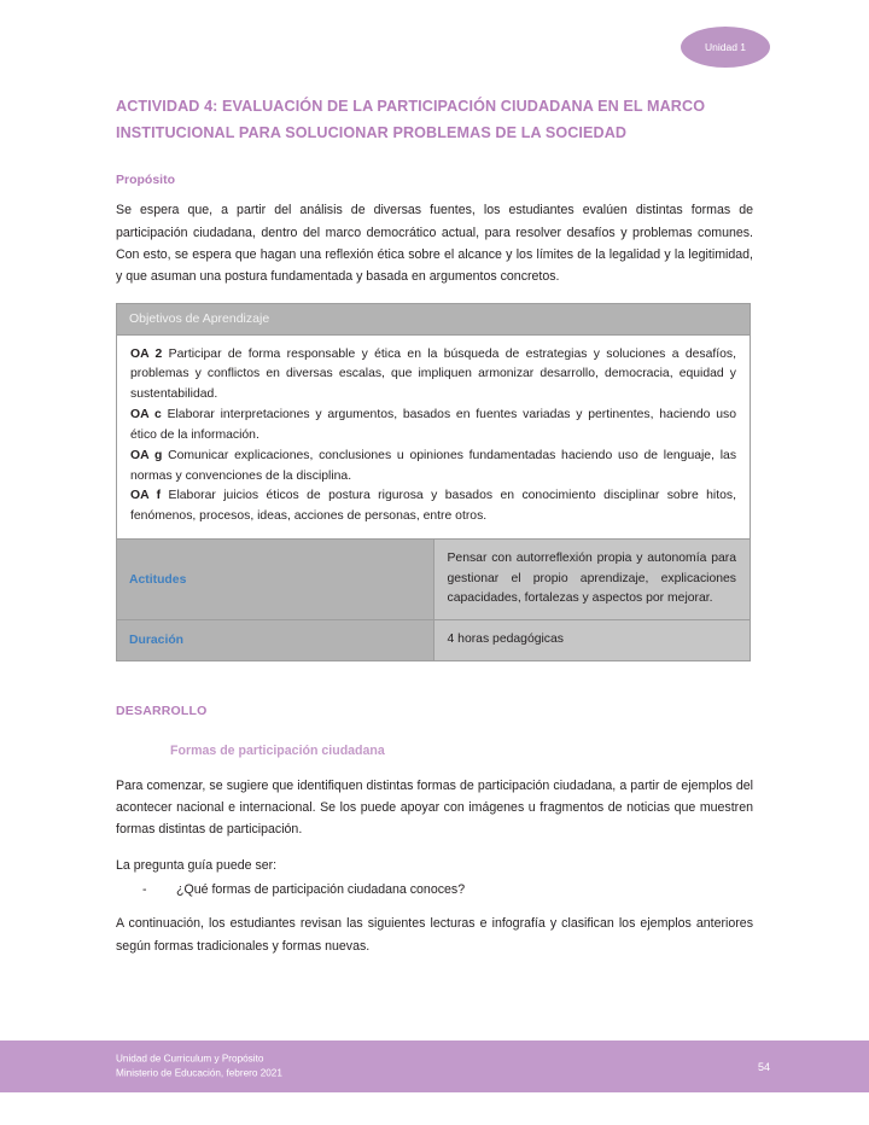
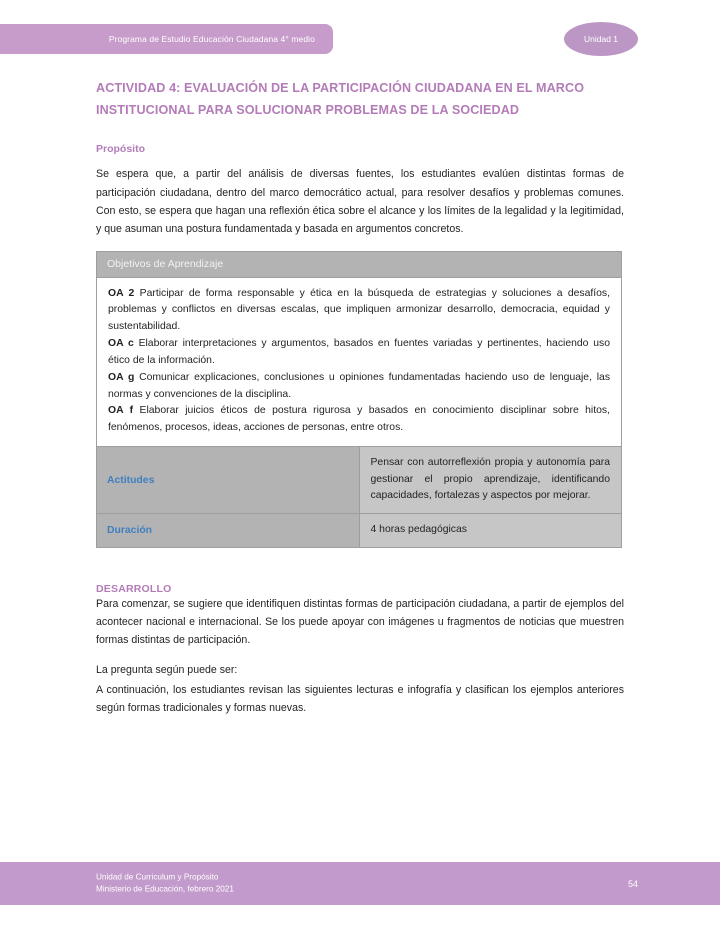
+ Programa de Estudio Educación Ciudadana 4° medio
  Unidad 1
  ACTIVIDAD 4: EVALUACIÓN DE LA PARTICIPACIÓN CIUDADANA EN EL MARCO INSTITUCIONAL PARA SOLUCIONAR PROBLEMAS DE LA SOCIEDAD
  Propósito
  Se espera que, a partir del análisis de diversas fuentes, los estudiantes evalúen distintas formas de participación ciudadana, dentro del marco democrático actual, para resolver desafíos y problemas comunes. Con esto, se espera que hagan una reflexión ética sobre el alcance y los límites de la legalidad y la legitimidad, y que asuman una postura fundamentada y basada en argumentos concretos.
  Objetivos de Aprendizaje
  OA 2 Participar de forma responsable y ética en la búsqueda de estrategias y soluciones a desafíos, problemas y conflictos en diversas escalas, que impliquen armonizar desarrollo, democracia, equidad y sustentabilidad. OA c Elaborar interpretaciones y argumentos, basados en fuentes variadas y pertinentes, haciendo uso ético de la información. OA g Comunicar explicaciones, conclusiones u opiniones fundamentadas haciendo uso de lenguaje, las normas y convenciones de la disciplina. OA f Elaborar juicios éticos de postura rigurosa y basados en conocimiento disciplinar sobre hitos, fenómenos, procesos, ideas, acciones de personas, entre otros.
- Actitudes	Pensar con autorreflexión propia y autonomía para gestionar el propio aprendizaje, explicaciones capacidades, fortalezas y aspectos por mejorar.
+ Actitudes	Pensar con autorreflexión propia y autonomía para gestionar el propio aprendizaje, identificando capacidades, fortalezas y aspectos por mejorar.
  Duración	4 horas pedagógicas
  DESARROLLO
- Formas de participación ciudadana
  Para comenzar, se sugiere que identifiquen distintas formas de participación ciudadana, a partir de ejemplos del acontecer nacional e internacional. Se los puede apoyar con imágenes u fragmentos de noticias que muestren formas distintas de participación.
- La pregunta guía puede ser:
+ La pregunta según puede ser:
- -
- ¿Qué formas de participación ciudadana conoces?
  A continuación, los estudiantes revisan las siguientes lecturas e infografía y clasifican los ejemplos anteriores según formas tradicionales y formas nuevas.
  Unidad de Curriculum y Propósito
  Ministerio de Educación, febrero 2021
  54
